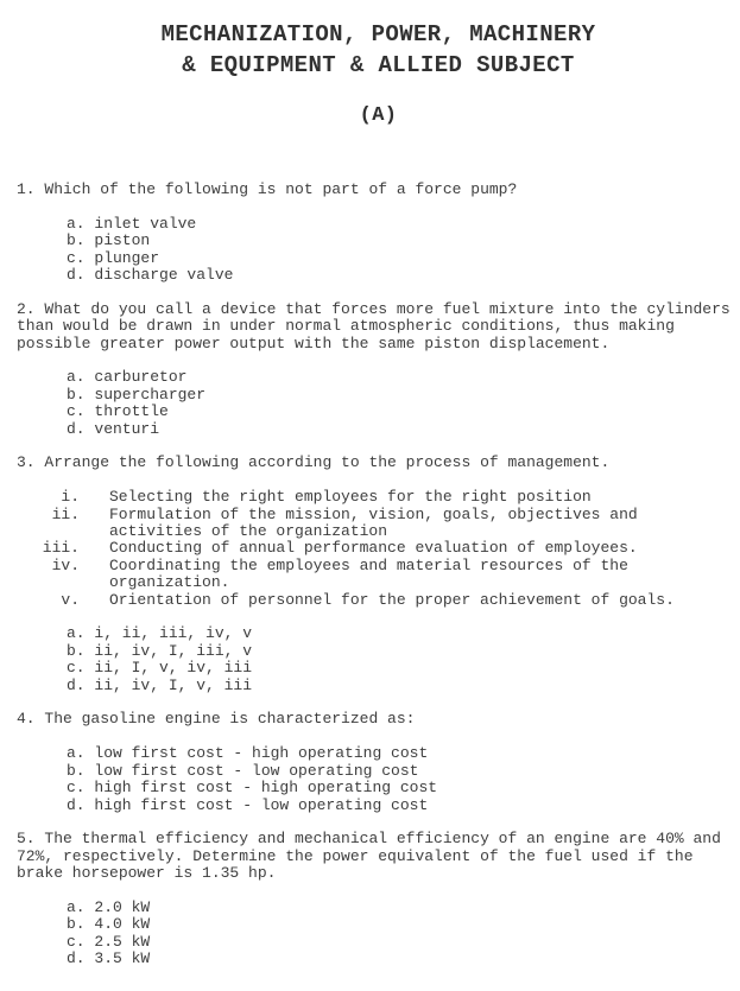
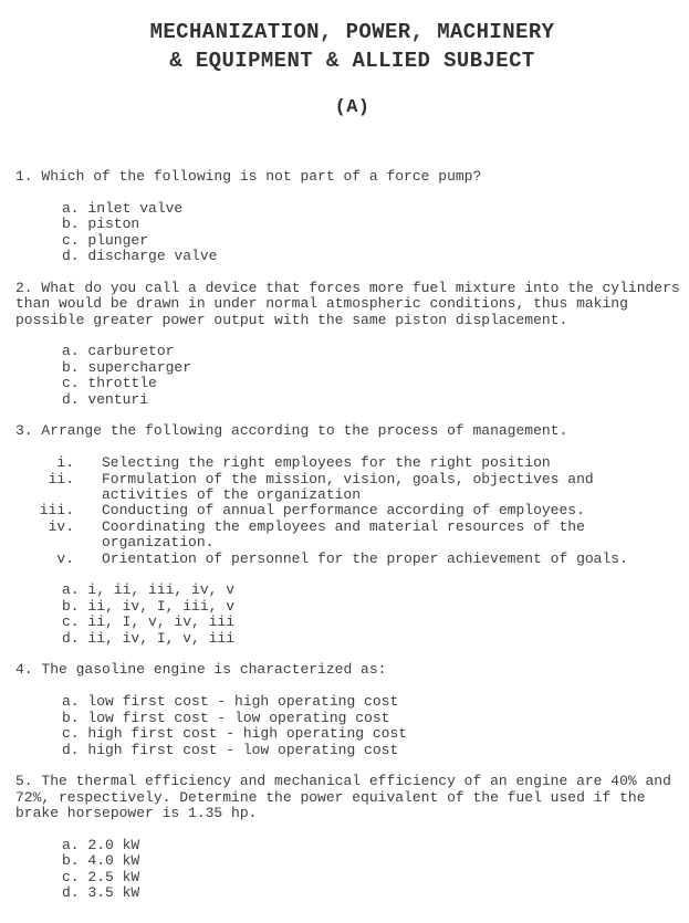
  MECHANIZATION, POWER, MACHINERY
  & EQUIPMENT & ALLIED SUBJECT
  (A)
  1. Which of the following is not part of a force pump?
  a. inlet valve
  b. piston
  c. plunger
  d. discharge valve
  2. What do you call a device that forces more fuel mixture into the cylinders than would be drawn in under normal atmospheric conditions, thus making possible greater power output with the same piston displacement.
  a. carburetor
  b. supercharger
  c. throttle
  d. venturi
  3. Arrange the following according to the process of management.
  i.
  Selecting the right employees for the right position
  ii.
  Formulation of the mission, vision, goals, objectives and activities of the organization
  iii.
- Conducting of annual performance evaluation of employees.
+ Conducting of annual performance according of employees.
  iv.
  Coordinating the employees and material resources of the organization.
  v.
  Orientation of personnel for the proper achievement of goals.
  a. i, ii, iii, iv, v
  b. ii, iv, I, iii, v
  c. ii, I, v, iv, iii
  d. ii, iv, I, v, iii
  4. The gasoline engine is characterized as:
  a. low first cost - high operating cost
  b. low first cost - low operating cost
  c. high first cost - high operating cost
  d. high first cost - low operating cost
  5. The thermal efficiency and mechanical efficiency of an engine are 40% and 72%, respectively. Determine the power equivalent of the fuel used if the brake horsepower is 1.35 hp.
  a. 2.0 kW
  b. 4.0 kW
  c. 2.5 kW
  d. 3.5 kW
